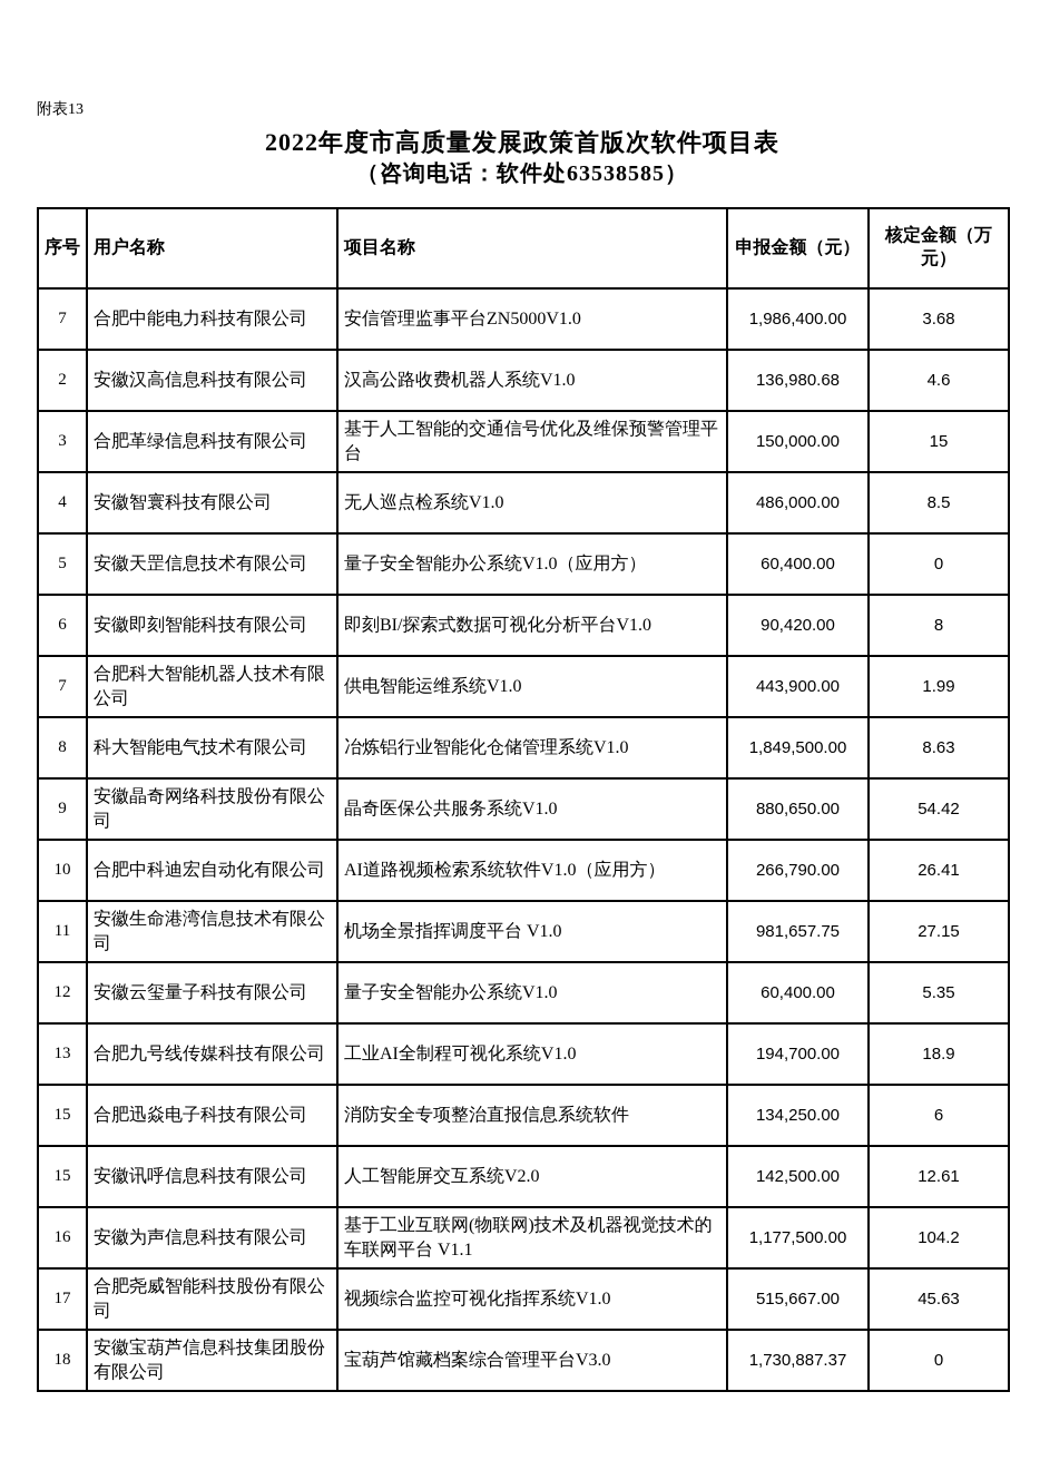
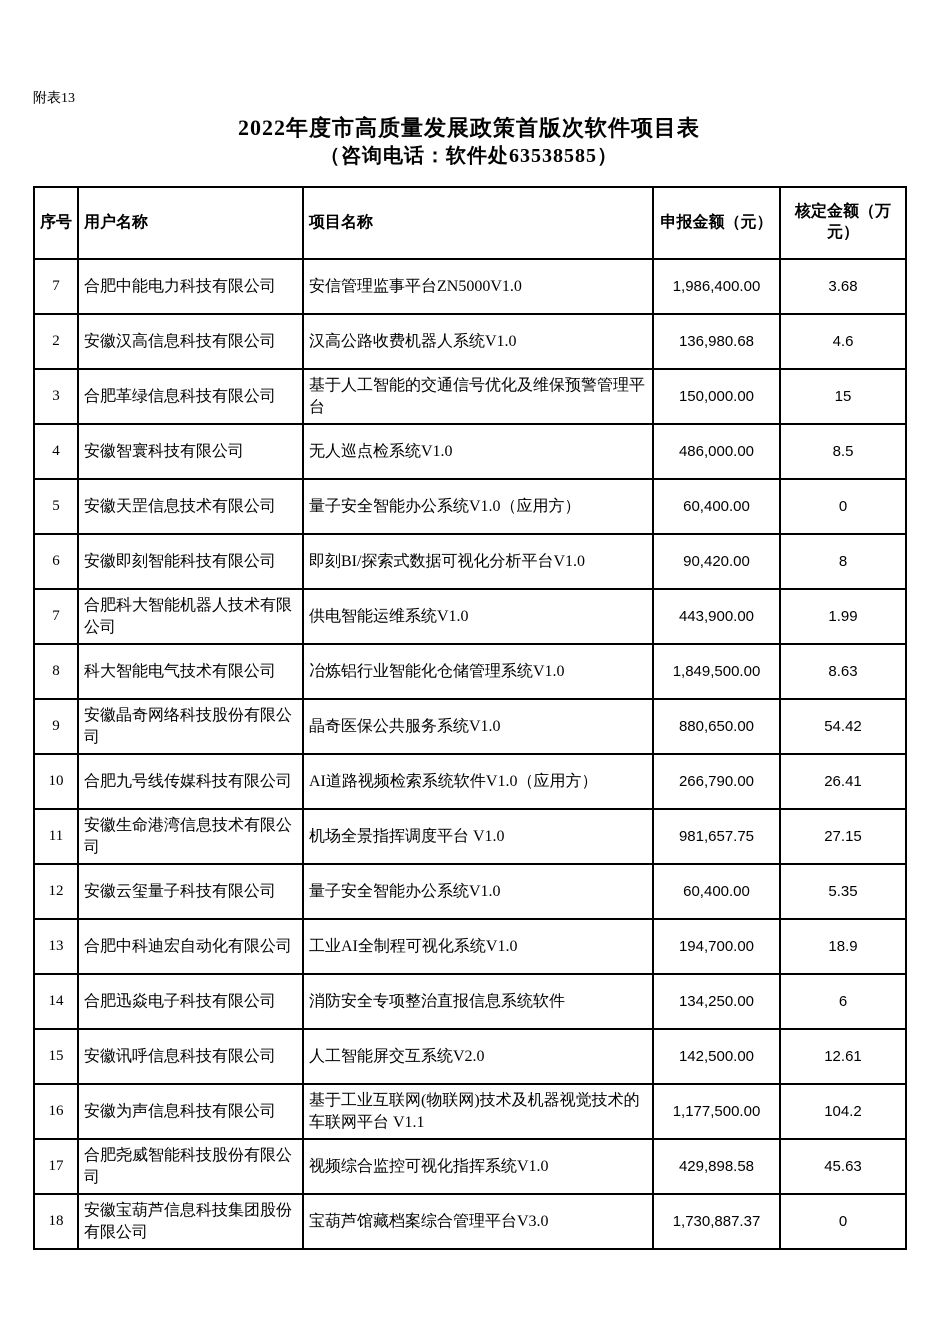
  附表13
  2022年度市高质量发展政策首版次软件项目表
  （咨询电话：软件处63538585）
  序号	用户名称	项目名称	申报金额（元）	核定金额（万元）
  7	合肥中能电力科技有限公司	安信管理监事平台ZN5000V1.0	1,986,400.00	3.68
  2	安徽汉高信息科技有限公司	汉高公路收费机器人系统V1.0	136,980.68	4.6
  3	合肥革绿信息科技有限公司	基于人工智能的交通信号优化及维保预警管理平台	150,000.00	15
  4	安徽智寰科技有限公司	无人巡点检系统V1.0	486,000.00	8.5
  5	安徽天罡信息技术有限公司	量子安全智能办公系统V1.0（应用方）	60,400.00	0
  6	安徽即刻智能科技有限公司	即刻BI/探索式数据可视化分析平台V1.0	90,420.00	8
  7	合肥科大智能机器人技术有限公司	供电智能运维系统V1.0	443,900.00	1.99
  8	科大智能电气技术有限公司	冶炼铝行业智能化仓储管理系统V1.0	1,849,500.00	8.63
  9	安徽晶奇网络科技股份有限公司	晶奇医保公共服务系统V1.0	880,650.00	54.42
- 10	合肥中科迪宏自动化有限公司	AI道路视频检索系统软件V1.0（应用方）	266,790.00	26.41
+ 10	合肥九号线传媒科技有限公司	AI道路视频检索系统软件V1.0（应用方）	266,790.00	26.41
  11	安徽生命港湾信息技术有限公司	机场全景指挥调度平台 V1.0	981,657.75	27.15
  12	安徽云玺量子科技有限公司	量子安全智能办公系统V1.0	60,400.00	5.35
- 13	合肥九号线传媒科技有限公司	工业AI全制程可视化系统V1.0	194,700.00	18.9
+ 13	合肥中科迪宏自动化有限公司	工业AI全制程可视化系统V1.0	194,700.00	18.9
- 15	合肥迅焱电子科技有限公司	消防安全专项整治直报信息系统软件	134,250.00	6
+ 14	合肥迅焱电子科技有限公司	消防安全专项整治直报信息系统软件	134,250.00	6
  15	安徽讯呼信息科技有限公司	人工智能屏交互系统V2.0	142,500.00	12.61
  16	安徽为声信息科技有限公司	基于工业互联网(物联网)技术及机器视觉技术的车联网平台 V1.1	1,177,500.00	104.2
- 17	合肥尧威智能科技股份有限公司	视频综合监控可视化指挥系统V1.0	515,667.00	45.63
+ 17	合肥尧威智能科技股份有限公司	视频综合监控可视化指挥系统V1.0	429,898.58	45.63
  18	安徽宝葫芦信息科技集团股份有限公司	宝葫芦馆藏档案综合管理平台V3.0	1,730,887.37	0
